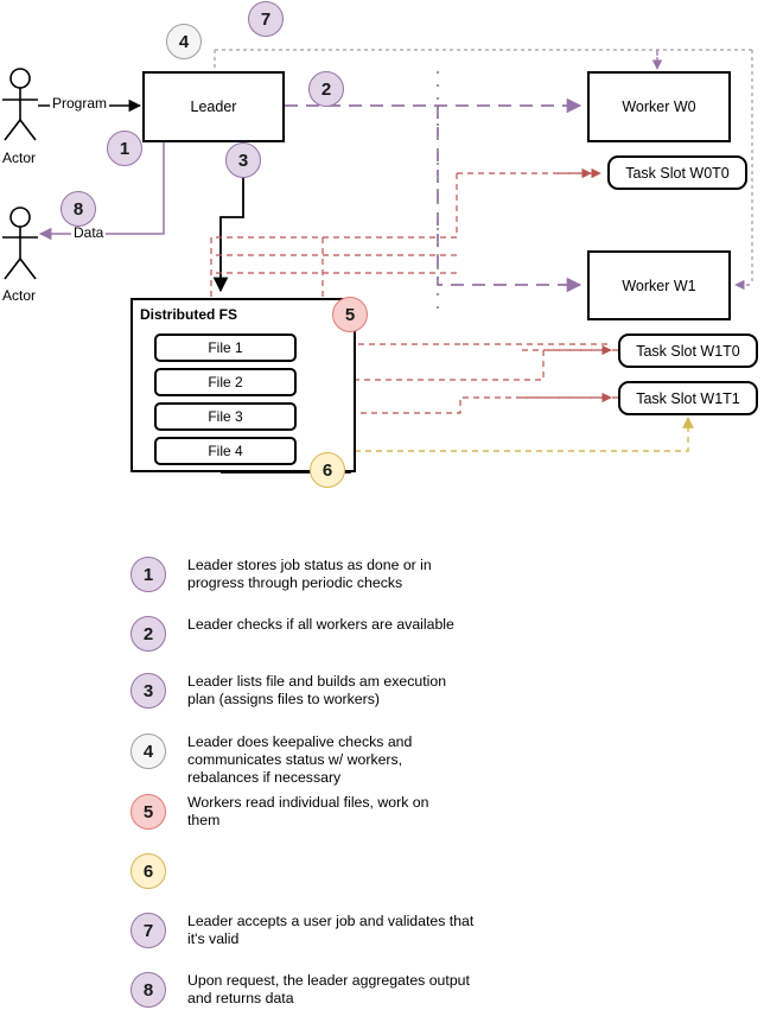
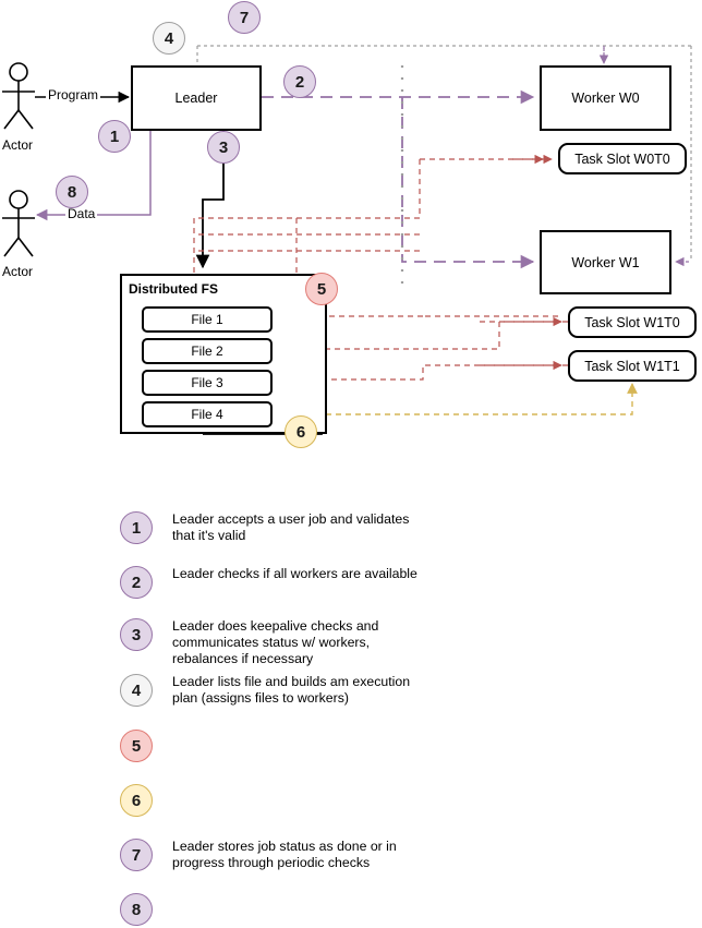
  Actor
  Actor
  Program
  Data
  Leader
  Worker W0
  Task Slot W0T0
  Worker W1
  Task Slot W1T0
  Task Slot W1T1
  Distributed FS
  File 1
  File 2
  File 3
  File 4
  1
  2
  3
  4
  5
  6
  7
  8
  1
- Leader stores job status as done or in progress through periodic checks
+ Leader accepts a user job and validates that it's valid
  2
  Leader checks if all workers are available
  3
- Leader lists file and builds am execution plan (assigns files to workers)
+ Leader does keepalive checks and communicates status w/ workers, rebalances if necessary
  4
- Leader does keepalive checks and communicates status w/ workers, rebalances if necessary
+ Leader lists file and builds am execution plan (assigns files to workers)
  5
- Workers read individual files, work on them
  6
  7
- Leader accepts a user job and validates that it's valid
+ Leader stores job status as done or in progress through periodic checks
  8
- Upon request, the leader aggregates output and returns data
